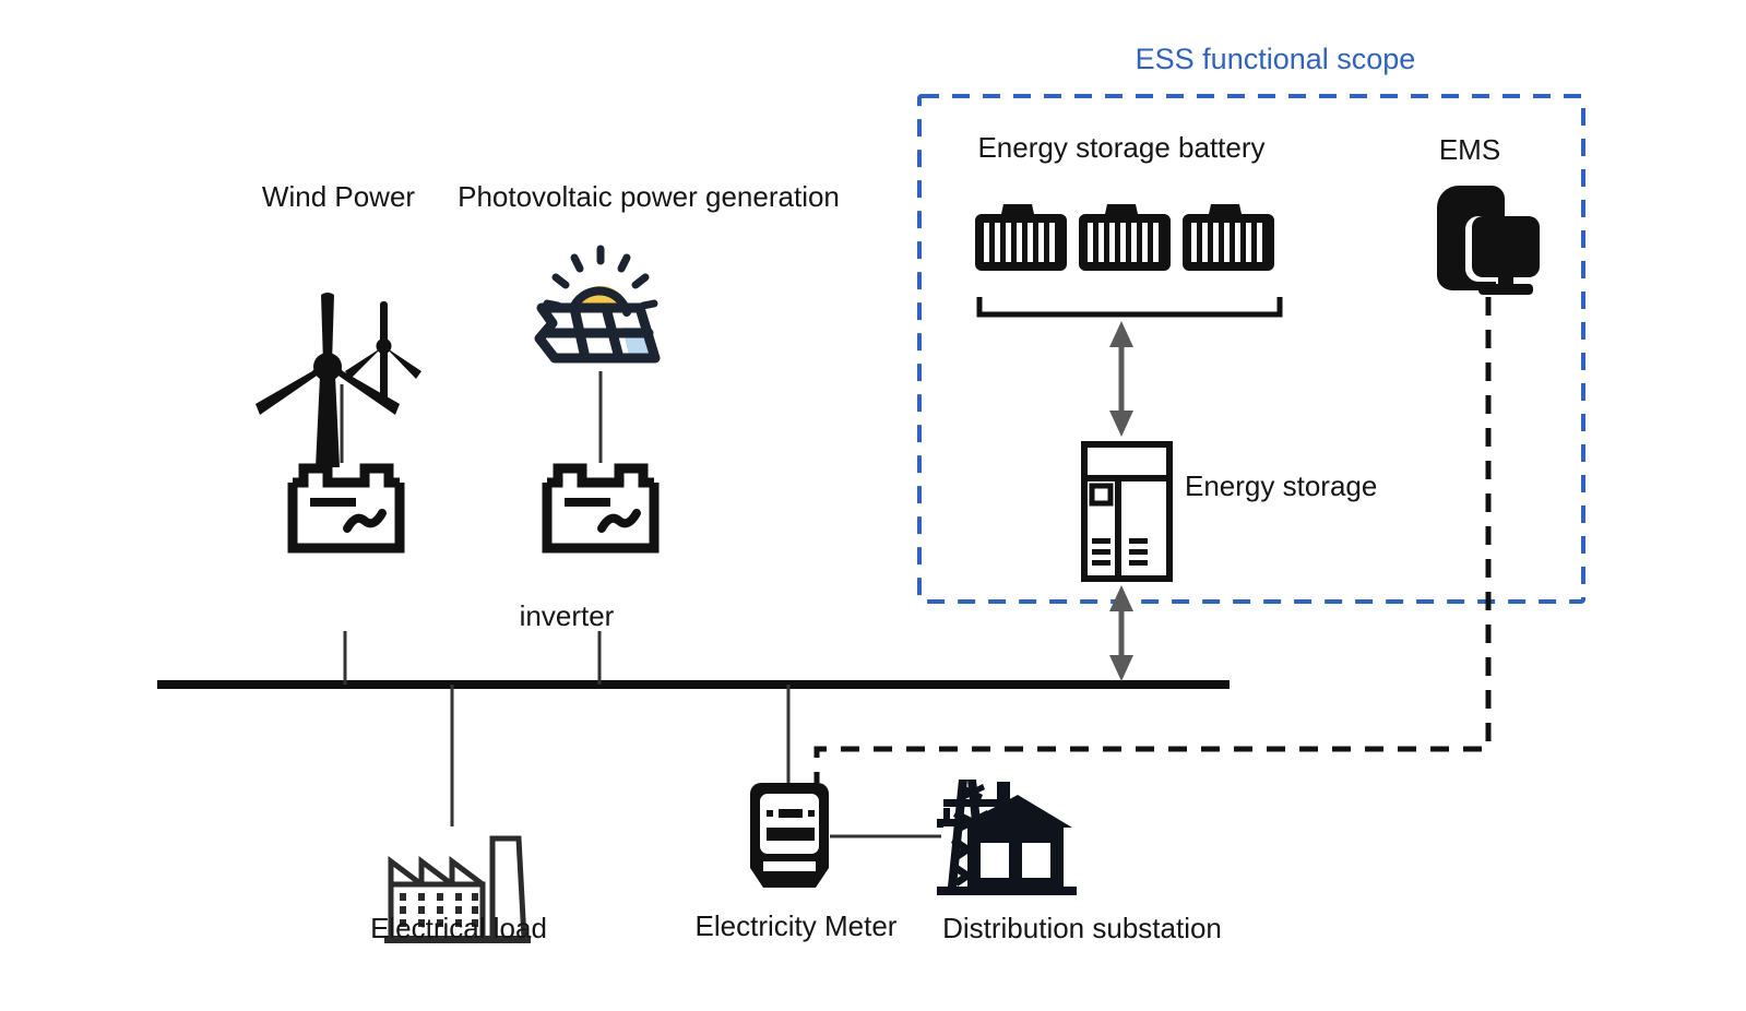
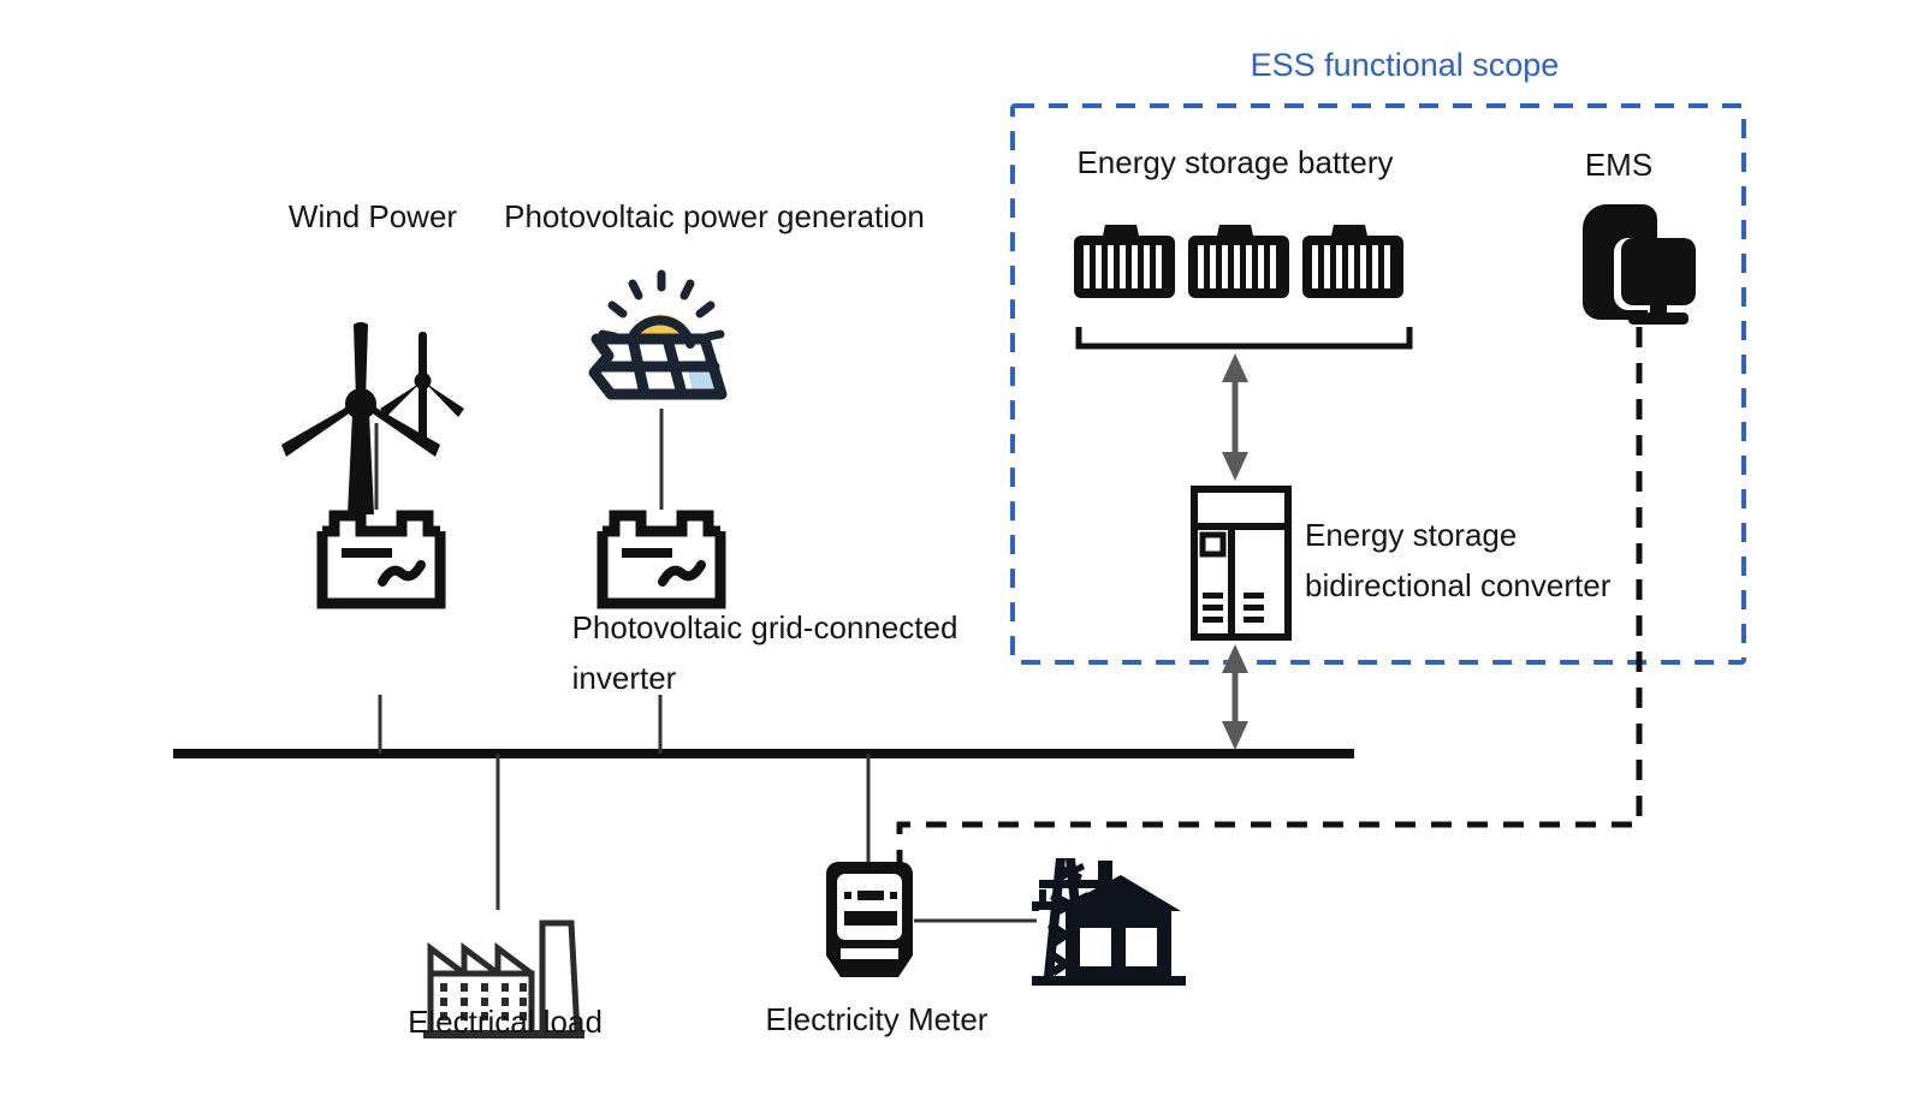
  ESS functional scope
  Wind Power
  Photovoltaic power generation
+ Photovoltaic grid-connected
  inverter
  Energy storage battery
  Energy storage
+ bidirectional converter
  EMS
  Electrical load
  Electricity Meter
- Distribution substation
